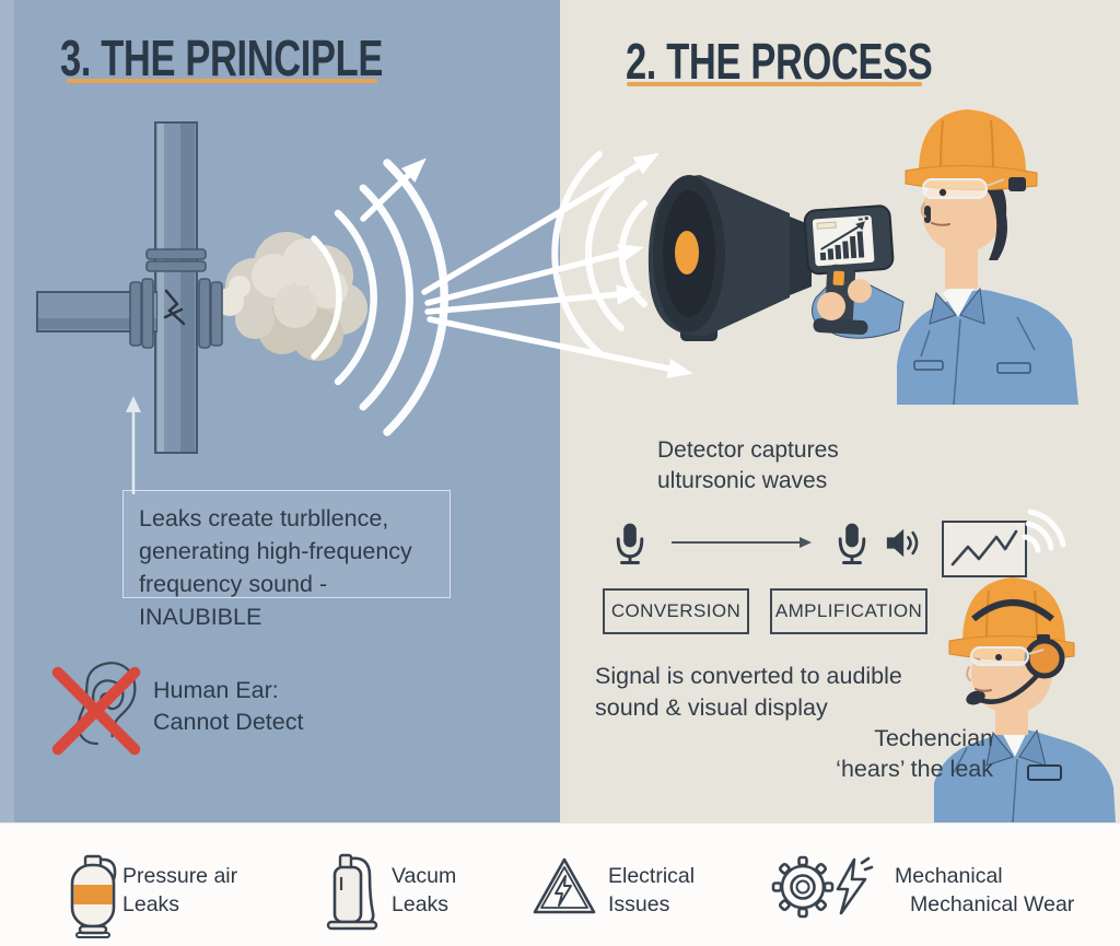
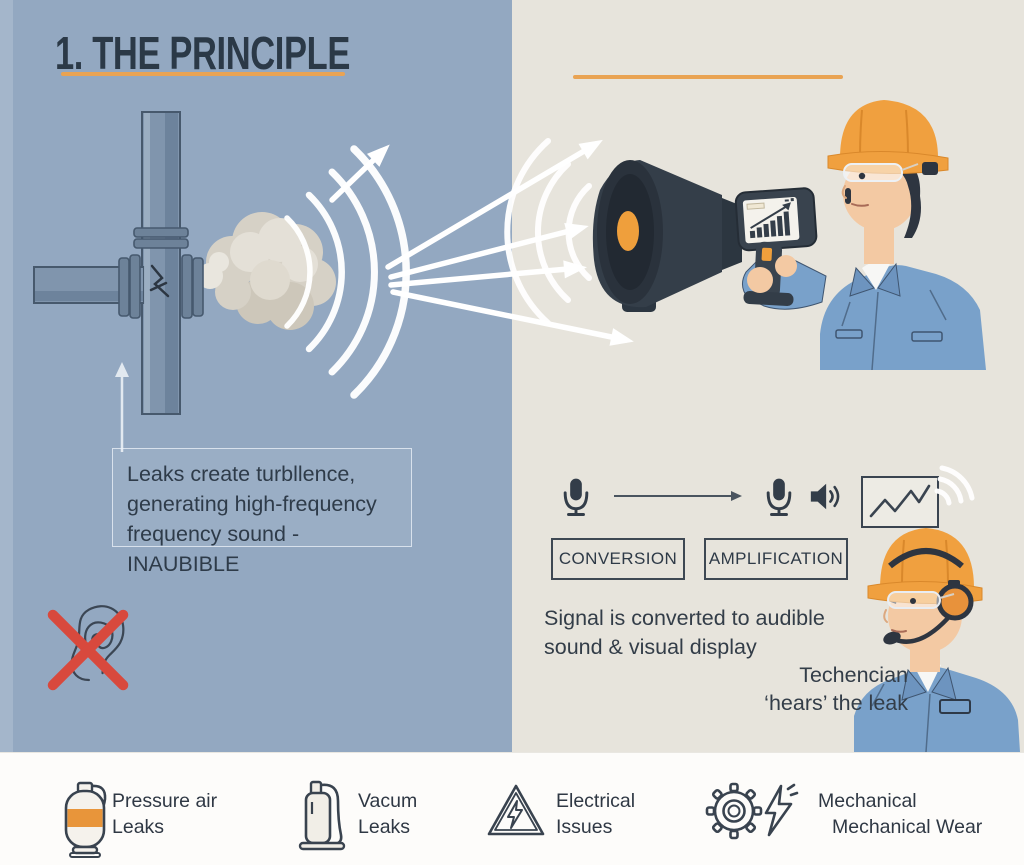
- 3. THE PRINCIPLE
+ 1. THE PRINCIPLE
  Leaks create turbllence,
  generating high-frequency
  frequency sound - INAUBIBLE
- Human Ear:
- Cannot Detect
- 2. THE PROCESS
- Detector captures
- ultursonic waves
  CONVERSION
  AMPLIFICATION
  Signal is converted to audible
  sound & visual display
  Techencian
  ‘hears’ the leak
  Pressure air
  Leaks
  Vacum
  Leaks
  Electrical
  Issues
  Mechanical
  Mechanical Wear
